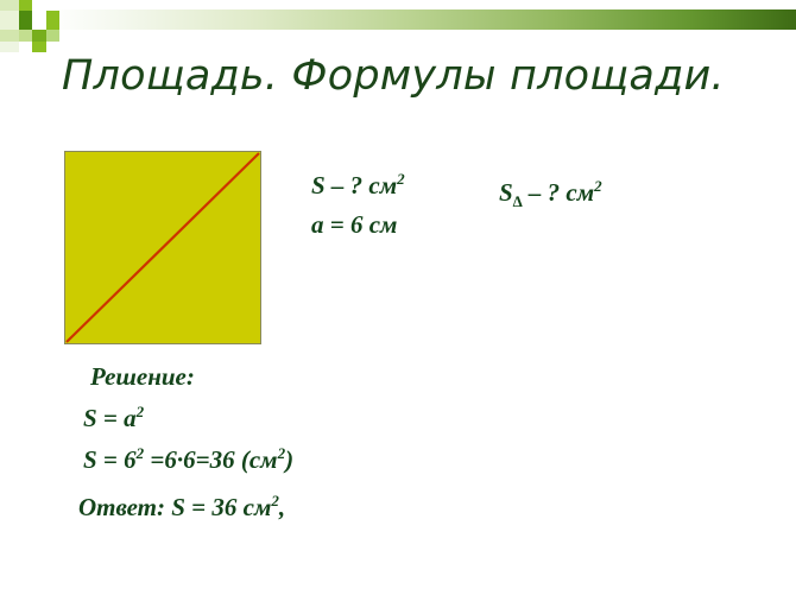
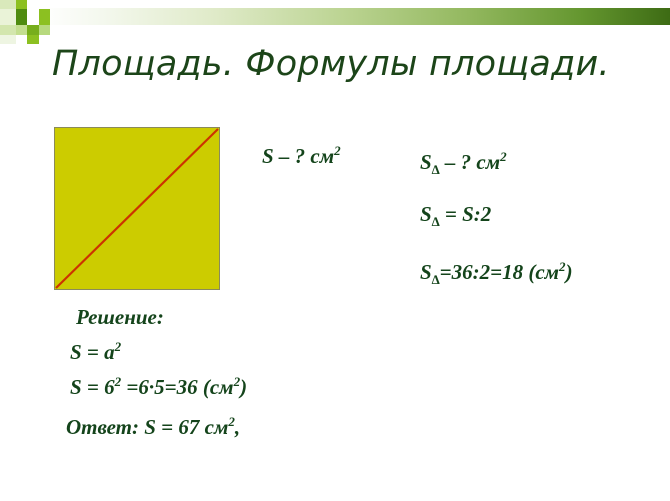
  Площадь. Формулы площади.
  S – ? см2
- a = 6 см
  S∆ – ? см2
+ S∆ = S:2
+ S∆=36:2=18 (см2)
  Решение:
  S = a2
- S = 62 =6·6=36 (см2)
+ S = 62 =6·5=36 (см2)
- Ответ: S = 36 см2,
+ Ответ: S = 67 см2,
